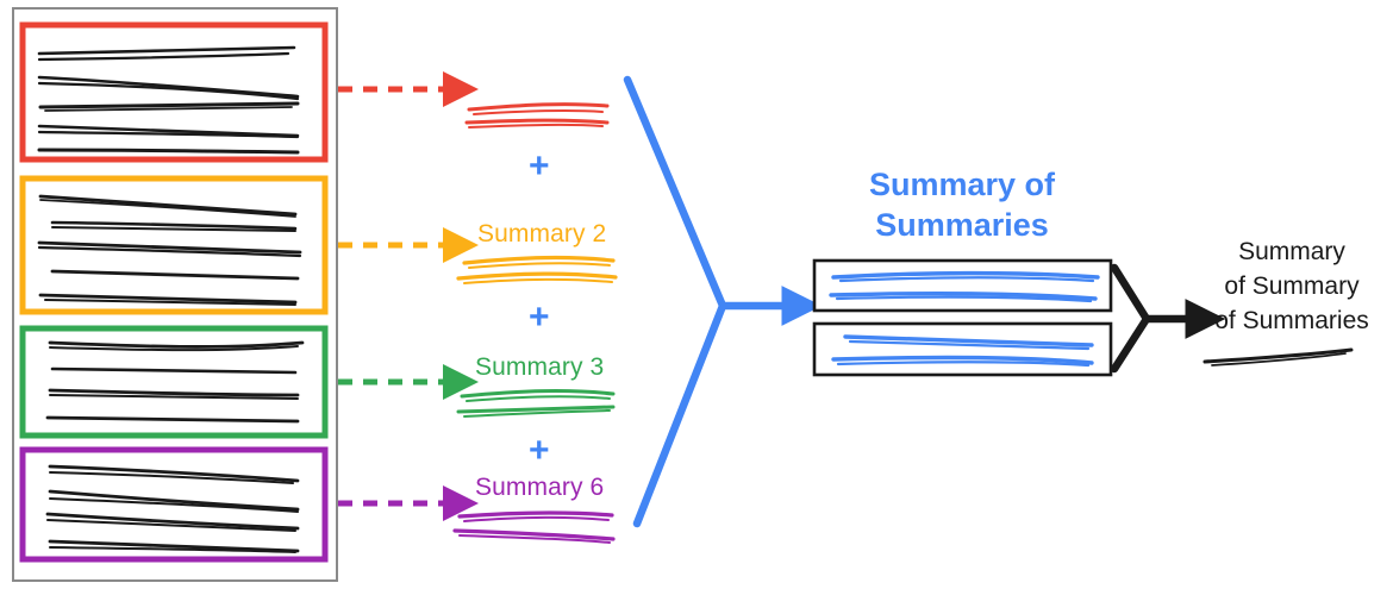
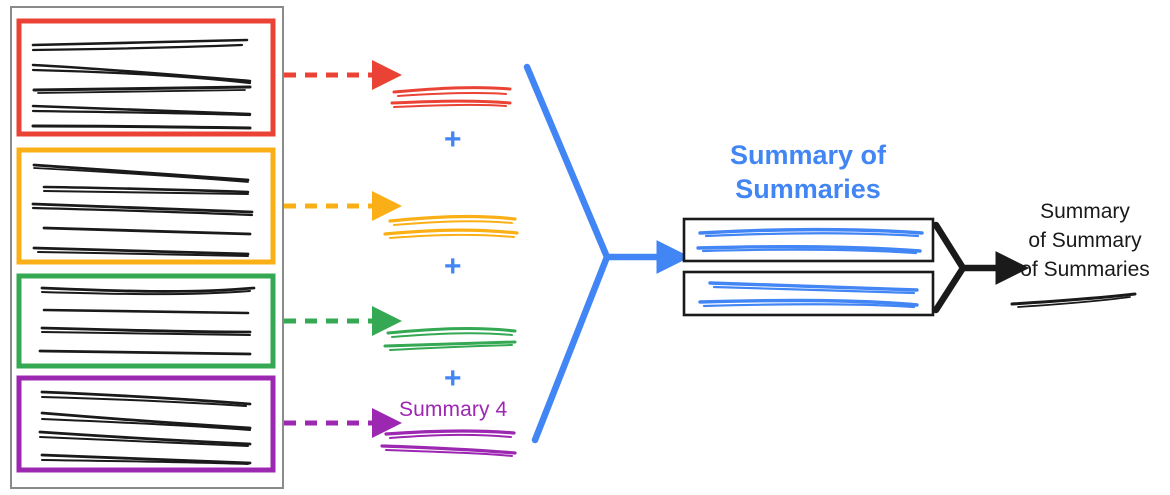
- Summary 2
- Summary 3
- Summary 6
+ Summary 4
  +
  +
  +
  Summary of
  Summaries
  Summary
  of Summary
  of Summaries
